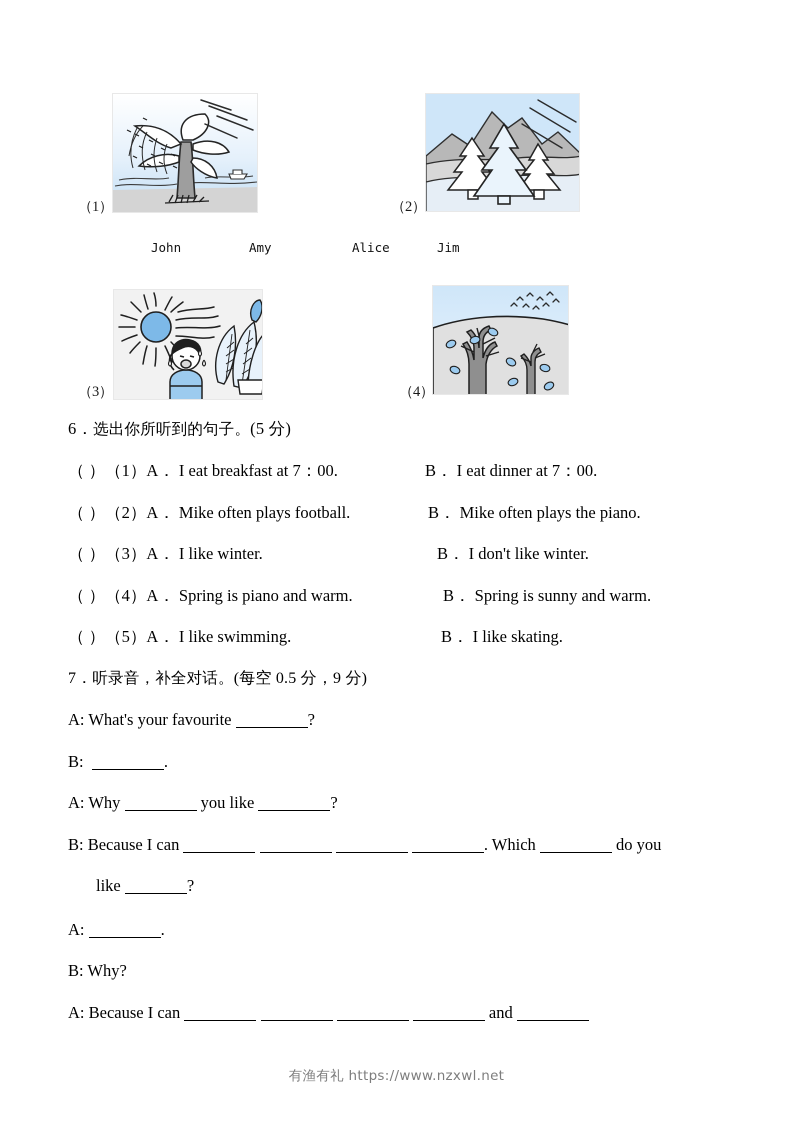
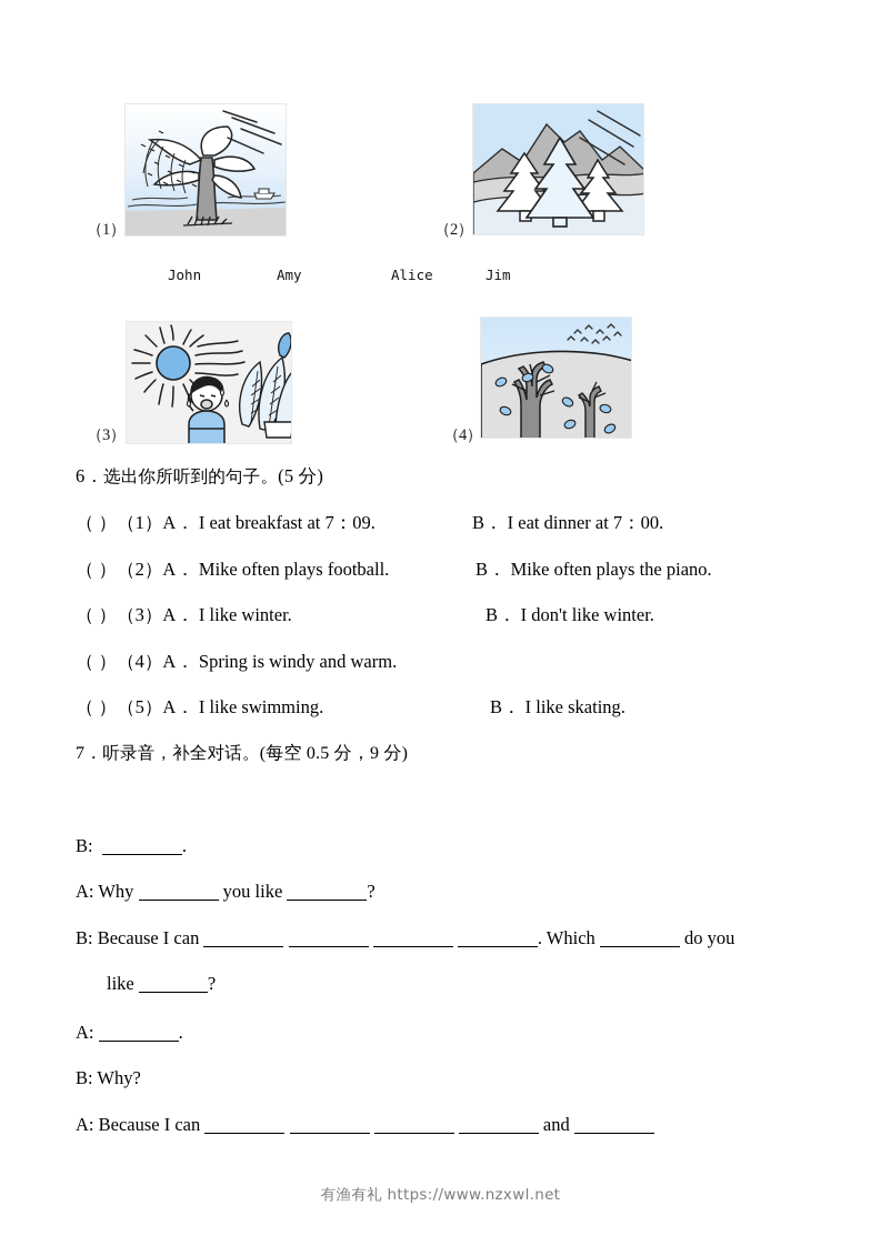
  （1）
  （2）
  John
  Amy
  Alice
  Jim
  （3）
  （4）
  6．选出你所听到的句子。(5 分)
- （ ）（1）A． I eat breakfast at 7：00.
+ （ ）（1）A． I eat breakfast at 7：09.
  B． I eat dinner at 7：00.
  （ ）（2）A． Mike often plays football.
  B． Mike often plays the piano.
  （ ）（3）A． I like winter.
  B． I don't like winter.
- （ ）（4）A． Spring is piano and warm.
+ （ ）（4）A． Spring is windy and warm.
- B． Spring is sunny and warm.
  （ ）（5）A． I like swimming.
  B． I like skating.
  7．听录音，补全对话。(每空 0.5 分，9 分)
- A: What's your favourite ?
  B: .
  A: Why you like ?
  B: Because I can . Which do you
  like ?
  A: .
  B: Why?
  A: Because I can and
  有渔有礼 https://www.nzxwl.net
